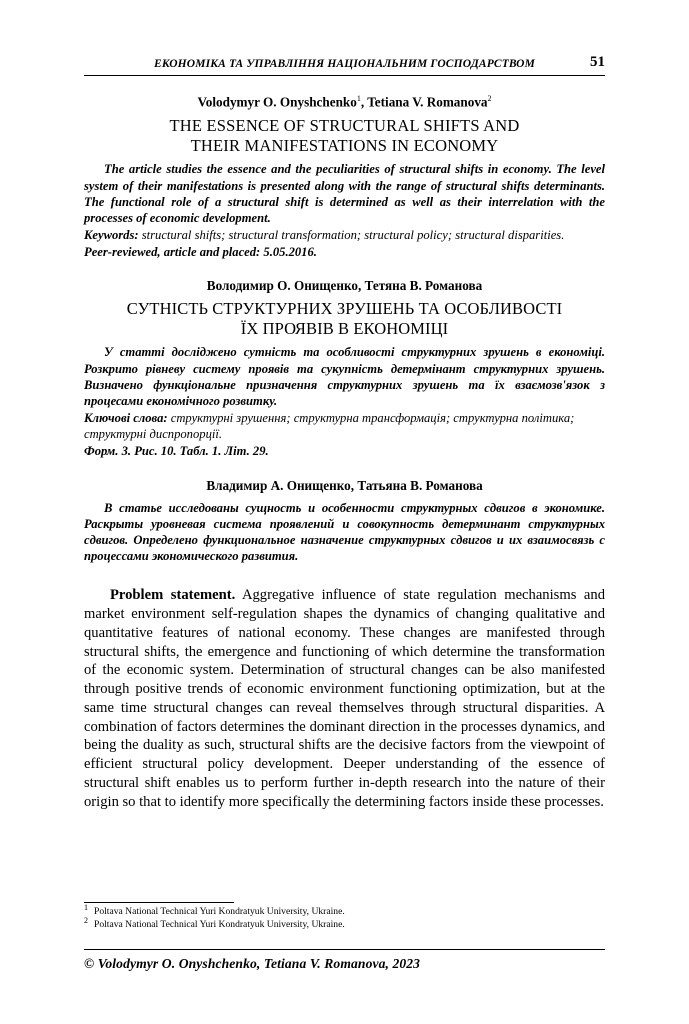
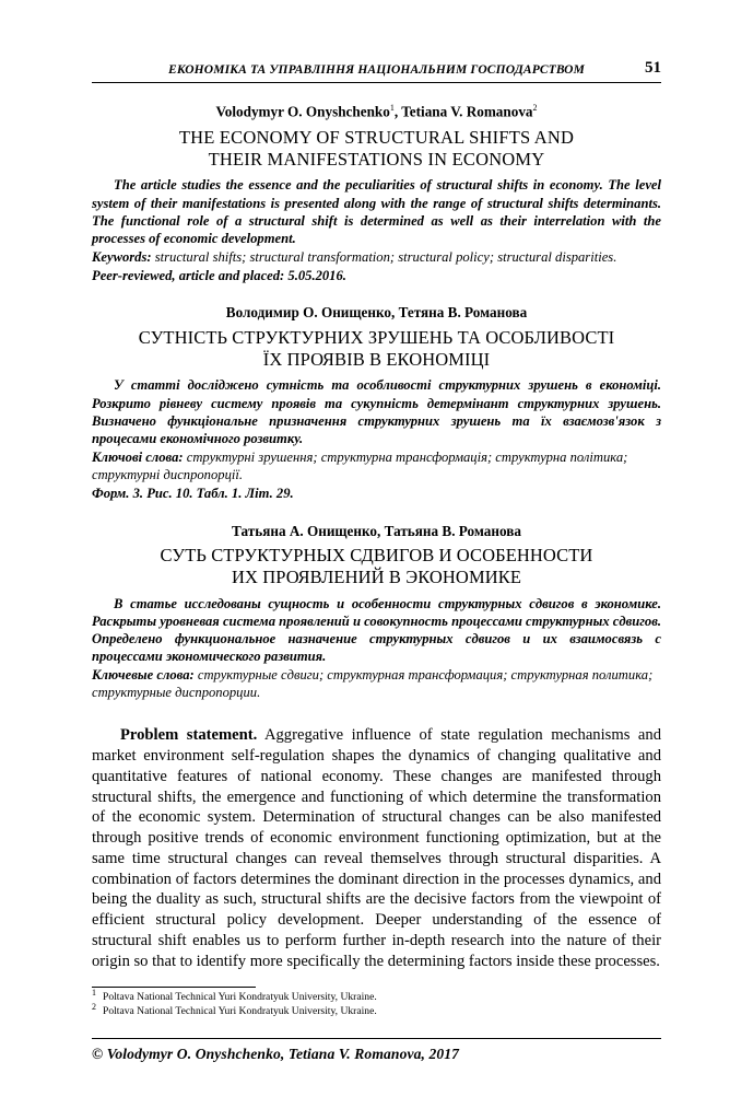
  ЕКОНОМІКА ТА УПРАВЛІННЯ НАЦІОНАЛЬНИМ ГОСПОДАРСТВОМ
  51
  Volodymyr O. Onyshchenko1, Tetiana V. Romanova2
- THE ESSENCE OF STRUCTURAL SHIFTS AND
+ THE ECONOMY OF STRUCTURAL SHIFTS AND
  THEIR MANIFESTATIONS IN ECONOMY
  The article studies the essence and the peculiarities of structural shifts in economy. The level system of their manifestations is presented along with the range of structural shifts determinants. The functional role of a structural shift is determined as well as their interrelation with the processes of economic development.
  Keywords: structural shifts; structural transformation; structural policy; structural disparities.
  Peer-reviewed, article and placed: 5.05.2016.
  Володимир О. Онищенко, Тетяна В. Романова
  СУТНІСТЬ СТРУКТУРНИХ ЗРУШЕНЬ ТА ОСОБЛИВОСТІ
  ЇХ ПРОЯВІВ В ЕКОНОМІЦІ
  У статті досліджено сутність та особливості структурних зрушень в економіці. Розкрито рівневу систему проявів та сукупність детермінант структурних зрушень. Визначено функціональне призначення структурних зрушень та їх взаємозв'язок з процесами економічного розвитку.
  Ключові слова: структурні зрушення; структурна трансформація; структурна політика; структурні диспропорції.
  Форм. 3. Рис. 10. Табл. 1. Літ. 29.
- Владимир А. Онищенко, Татьяна В. Романова
+ Татьяна А. Онищенко, Татьяна В. Романова
+ СУТЬ СТРУКТУРНЫХ СДВИГОВ И ОСОБЕННОСТИ
+ ИХ ПРОЯВЛЕНИЙ В ЭКОНОМИКЕ
- В статье исследованы сущность и особенности структурных сдвигов в экономике. Раскрыты уровневая система проявлений и совокупность детерминант структурных сдвигов. Определено функциональное назначение структурных сдвигов и их взаимосвязь с процессами экономического развития.
+ В статье исследованы сущность и особенности структурных сдвигов в экономике. Раскрыты уровневая система проявлений и совокупность процессами структурных сдвигов. Определено функциональное назначение структурных сдвигов и их взаимосвязь с процессами экономического развития.
+ Ключевые слова: структурные сдвиги; структурная трансформация; структурная политика; структурные диспропорции.
  Problem statement. Aggregative influence of state regulation mechanisms and market environment self-regulation shapes the dynamics of changing qualitative and quantitative features of national economy. These changes are manifested through structural shifts, the emergence and functioning of which determine the transformation of the economic system. Determination of structural changes can be also manifested through positive trends of economic environment functioning optimization, but at the same time structural changes can reveal themselves through structural disparities. A combination of factors determines the dominant direction in the processes dynamics, and being the duality as such, structural shifts are the decisive factors from the viewpoint of efficient structural policy development. Deeper understanding of the essence of structural shift enables us to perform further in-depth research into the nature of their origin so that to identify more specifically the determining factors inside these processes.
  1
  Poltava National Technical Yuri Kondratyuk University, Ukraine.
  2
  Poltava National Technical Yuri Kondratyuk University, Ukraine.
- © Volodymyr O. Onyshchenko, Tetiana V. Romanova, 2023
+ © Volodymyr O. Onyshchenko, Tetiana V. Romanova, 2017
